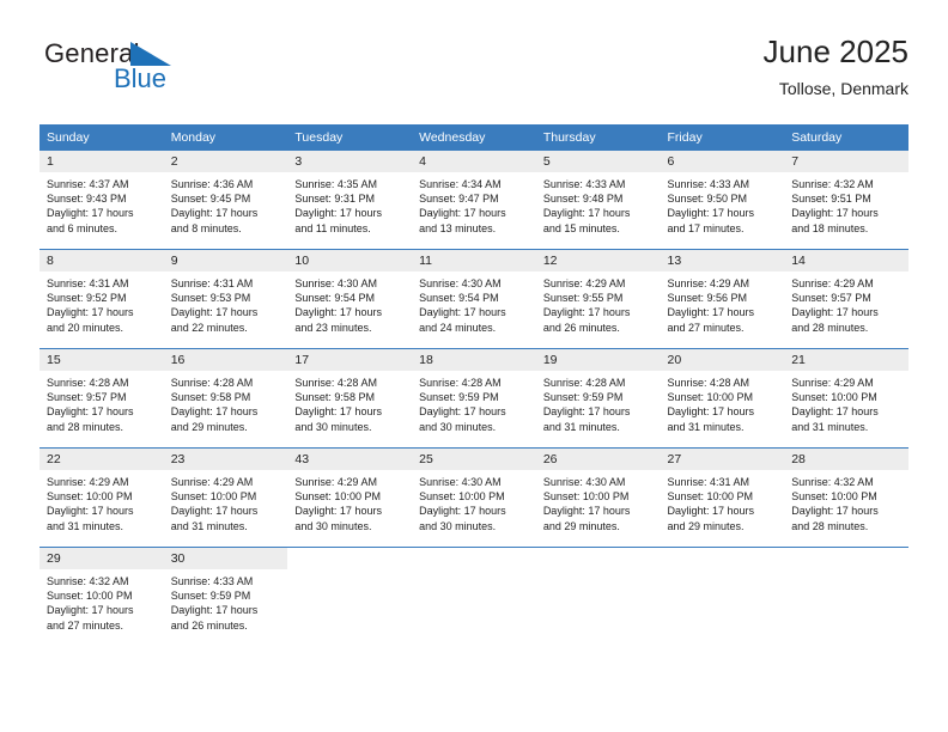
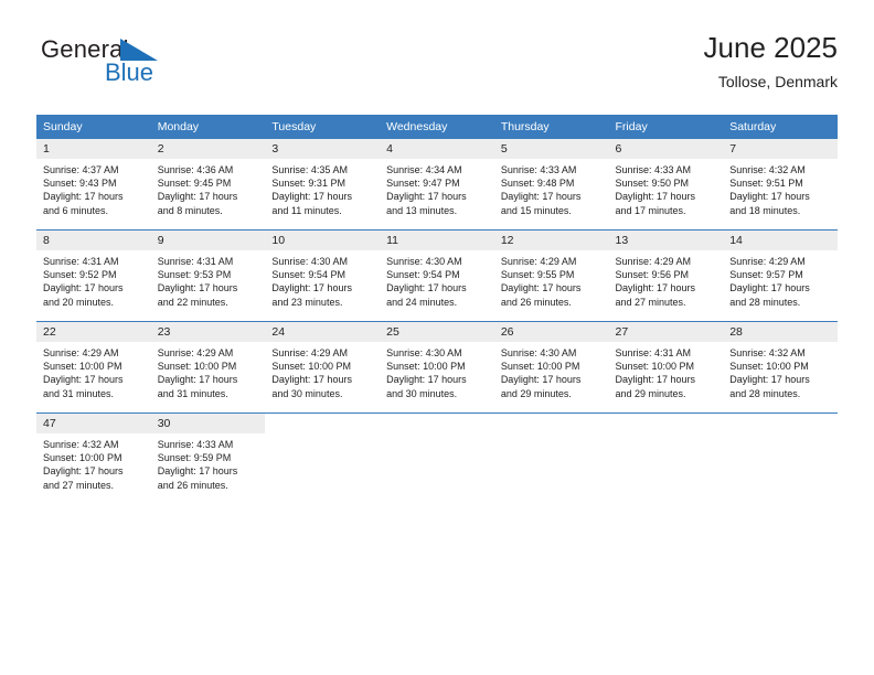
  Genera
  Blue
  June 2025
  Tollose, Denmark
  Sunday	Monday	Tuesday	Wednesday	Thursday	Friday	Saturday
  1Sunrise: 4:37 AMSunset: 9:43 PMDaylight: 17 hoursand 6 minutes.	2Sunrise: 4:36 AMSunset: 9:45 PMDaylight: 17 hoursand 8 minutes.	3Sunrise: 4:35 AMSunset: 9:31 PMDaylight: 17 hoursand 11 minutes.	4Sunrise: 4:34 AMSunset: 9:47 PMDaylight: 17 hoursand 13 minutes.	5Sunrise: 4:33 AMSunset: 9:48 PMDaylight: 17 hoursand 15 minutes.	6Sunrise: 4:33 AMSunset: 9:50 PMDaylight: 17 hoursand 17 minutes.	7Sunrise: 4:32 AMSunset: 9:51 PMDaylight: 17 hoursand 18 minutes.
  8Sunrise: 4:31 AMSunset: 9:52 PMDaylight: 17 hoursand 20 minutes.	9Sunrise: 4:31 AMSunset: 9:53 PMDaylight: 17 hoursand 22 minutes.	10Sunrise: 4:30 AMSunset: 9:54 PMDaylight: 17 hoursand 23 minutes.	11Sunrise: 4:30 AMSunset: 9:54 PMDaylight: 17 hoursand 24 minutes.	12Sunrise: 4:29 AMSunset: 9:55 PMDaylight: 17 hoursand 26 minutes.	13Sunrise: 4:29 AMSunset: 9:56 PMDaylight: 17 hoursand 27 minutes.	14Sunrise: 4:29 AMSunset: 9:57 PMDaylight: 17 hoursand 28 minutes.
- 15Sunrise: 4:28 AMSunset: 9:57 PMDaylight: 17 hoursand 28 minutes.	16Sunrise: 4:28 AMSunset: 9:58 PMDaylight: 17 hoursand 29 minutes.	17Sunrise: 4:28 AMSunset: 9:58 PMDaylight: 17 hoursand 30 minutes.	18Sunrise: 4:28 AMSunset: 9:59 PMDaylight: 17 hoursand 30 minutes.	19Sunrise: 4:28 AMSunset: 9:59 PMDaylight: 17 hoursand 31 minutes.	20Sunrise: 4:28 AMSunset: 10:00 PMDaylight: 17 hoursand 31 minutes.	21Sunrise: 4:29 AMSunset: 10:00 PMDaylight: 17 hoursand 31 minutes.
- 22Sunrise: 4:29 AMSunset: 10:00 PMDaylight: 17 hoursand 31 minutes.	23Sunrise: 4:29 AMSunset: 10:00 PMDaylight: 17 hoursand 31 minutes.	43Sunrise: 4:29 AMSunset: 10:00 PMDaylight: 17 hoursand 30 minutes.	25Sunrise: 4:30 AMSunset: 10:00 PMDaylight: 17 hoursand 30 minutes.	26Sunrise: 4:30 AMSunset: 10:00 PMDaylight: 17 hoursand 29 minutes.	27Sunrise: 4:31 AMSunset: 10:00 PMDaylight: 17 hoursand 29 minutes.	28Sunrise: 4:32 AMSunset: 10:00 PMDaylight: 17 hoursand 28 minutes.
+ 22Sunrise: 4:29 AMSunset: 10:00 PMDaylight: 17 hoursand 31 minutes.	23Sunrise: 4:29 AMSunset: 10:00 PMDaylight: 17 hoursand 31 minutes.	24Sunrise: 4:29 AMSunset: 10:00 PMDaylight: 17 hoursand 30 minutes.	25Sunrise: 4:30 AMSunset: 10:00 PMDaylight: 17 hoursand 30 minutes.	26Sunrise: 4:30 AMSunset: 10:00 PMDaylight: 17 hoursand 29 minutes.	27Sunrise: 4:31 AMSunset: 10:00 PMDaylight: 17 hoursand 29 minutes.	28Sunrise: 4:32 AMSunset: 10:00 PMDaylight: 17 hoursand 28 minutes.
- 29Sunrise: 4:32 AMSunset: 10:00 PMDaylight: 17 hoursand 27 minutes.	30Sunrise: 4:33 AMSunset: 9:59 PMDaylight: 17 hoursand 26 minutes.
+ 47Sunrise: 4:32 AMSunset: 10:00 PMDaylight: 17 hoursand 27 minutes.	30Sunrise: 4:33 AMSunset: 9:59 PMDaylight: 17 hoursand 26 minutes.
